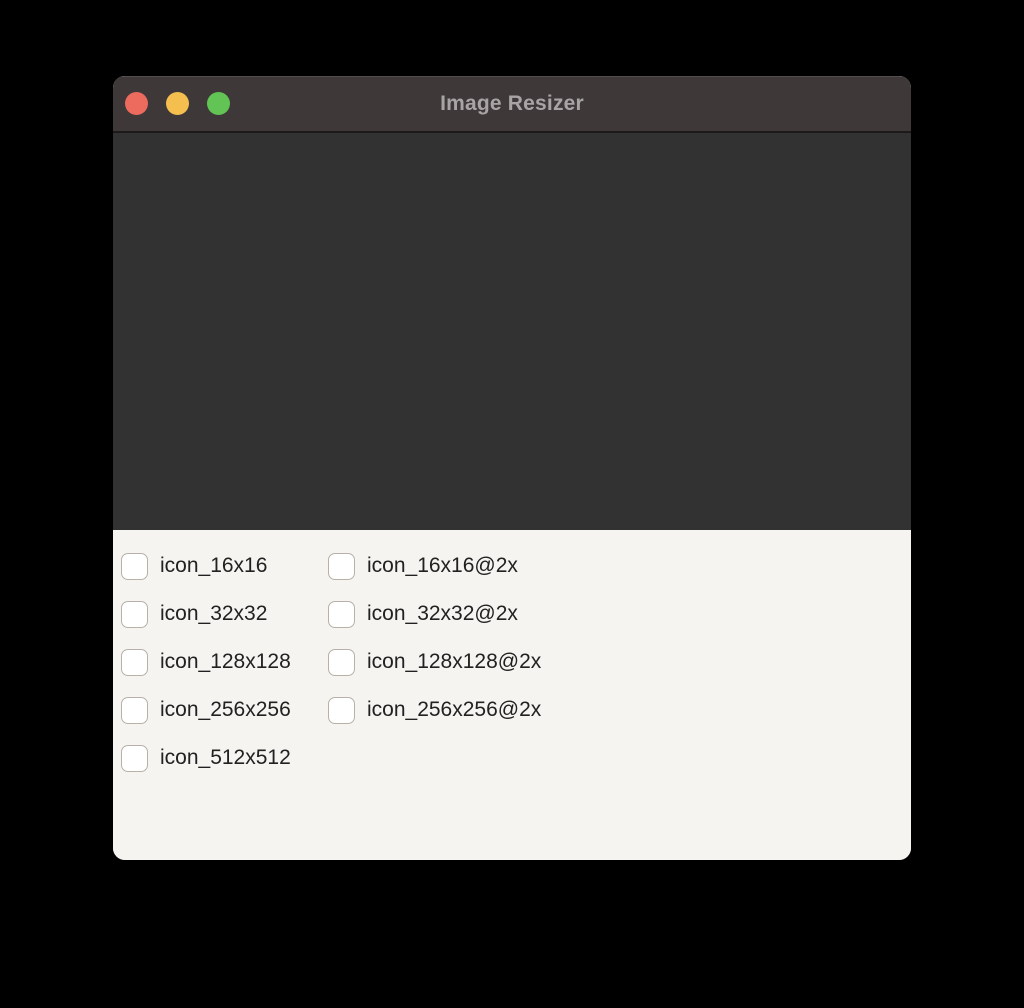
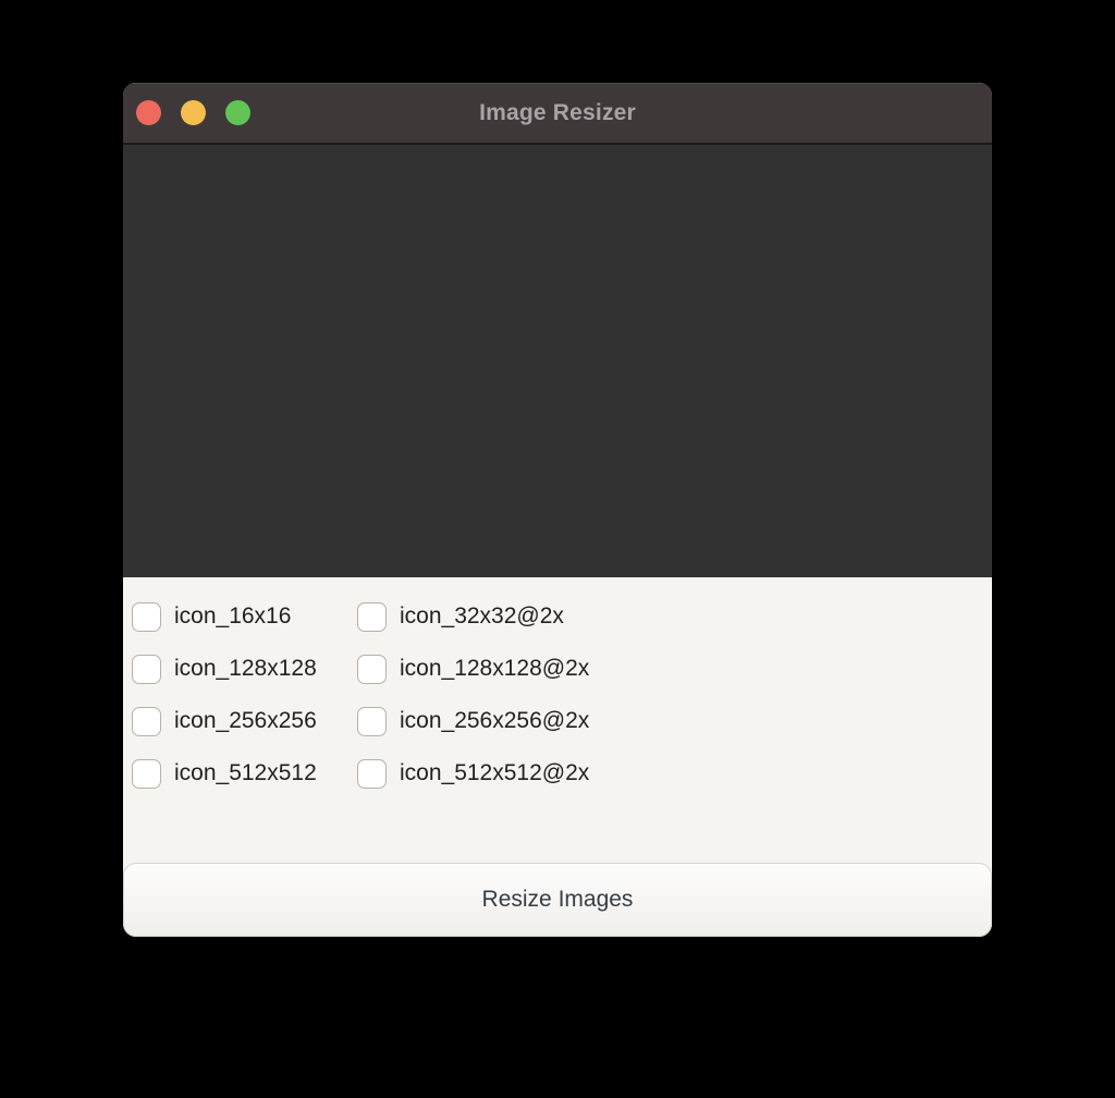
  Image Resizer
  icon_16x16
- icon_16x16@2x
- icon_32x32
  icon_32x32@2x
  icon_128x128
  icon_128x128@2x
  icon_256x256
  icon_256x256@2x
  icon_512x512
+ icon_512x512@2x
+ Resize Images
